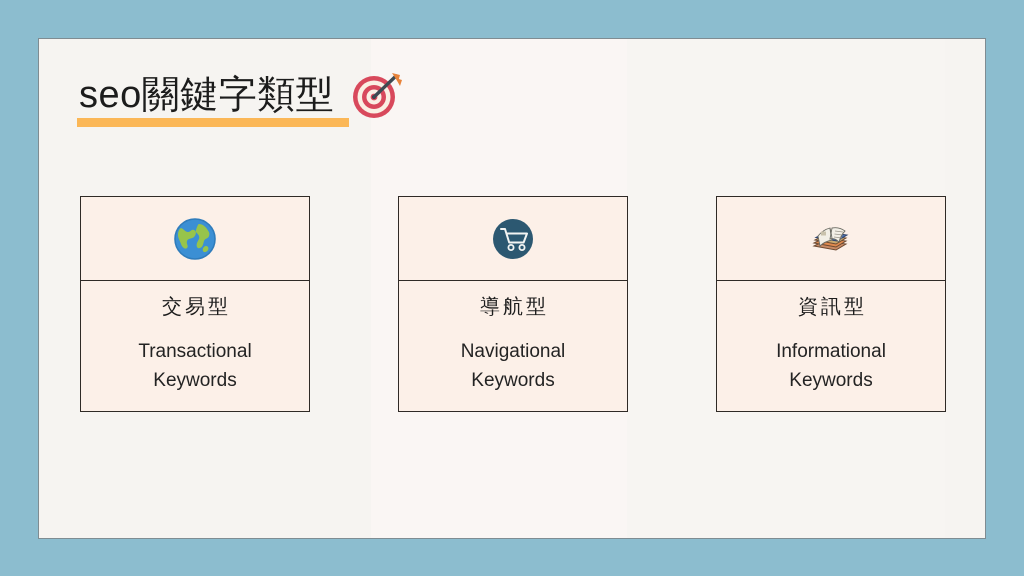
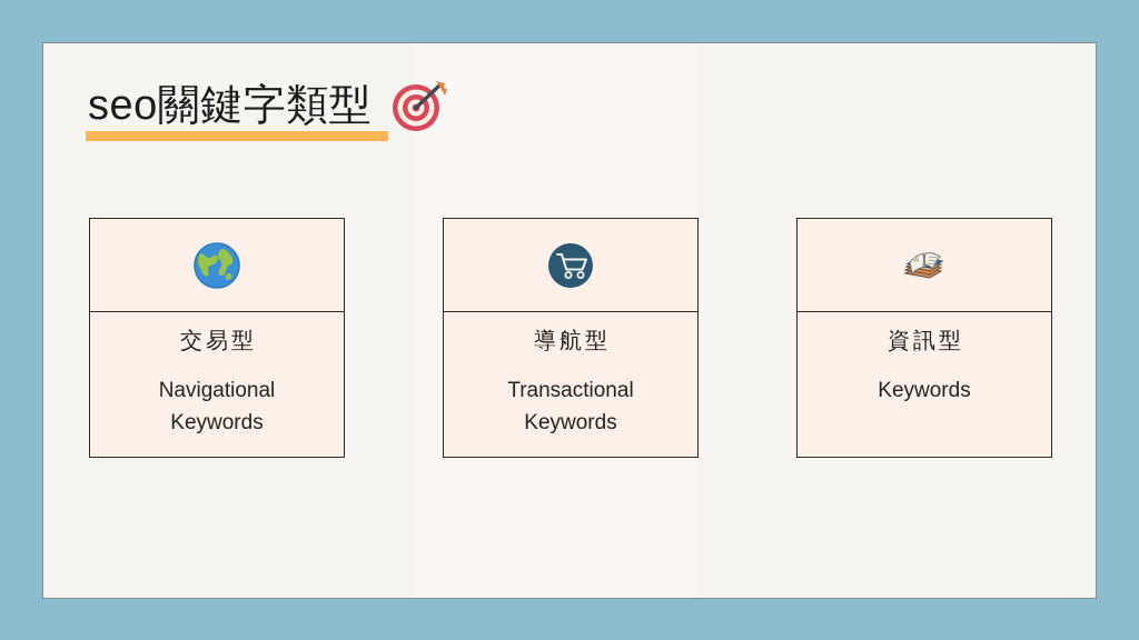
  seo關鍵字類型
  交易型
- Transactional
+ Navigational
  Keywords
  導航型
- Navigational
+ Transactional
  Keywords
  資訊型
- Informational
  Keywords
